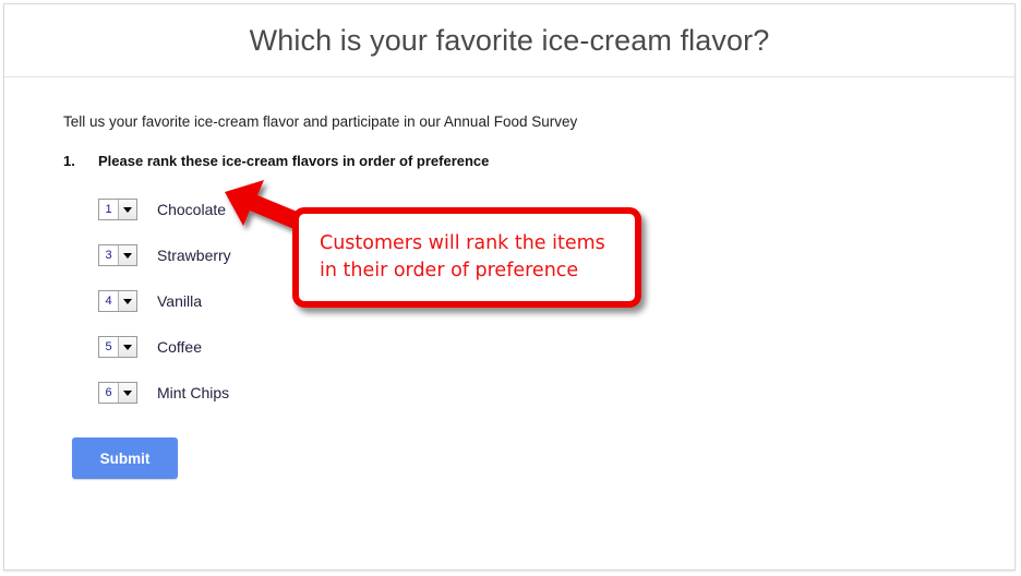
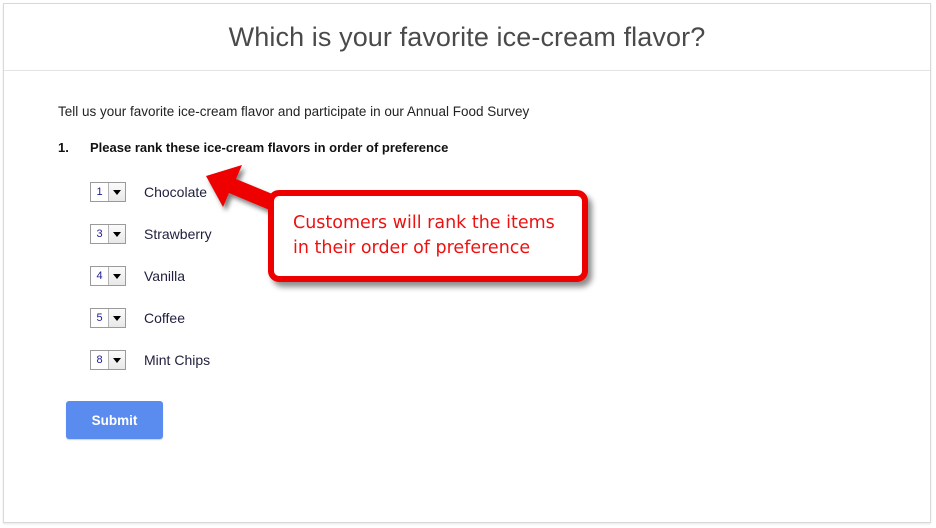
  Which is your favorite ice-cream flavor?
  Tell us your favorite ice-cream flavor and participate in our Annual Food Survey
  1.
  Please rank these ice-cream flavors in order of preference
  1
  Chocolate
  3
  Strawberry
  4
  Vanilla
  5
  Coffee
- 6
+ 8
  Mint Chips
  Submit
  Customers will rank the items
  in their order of preference
